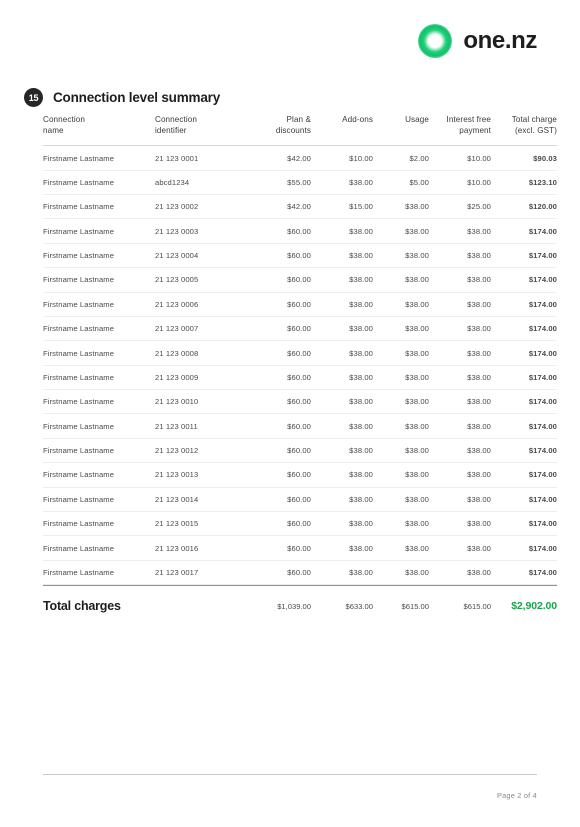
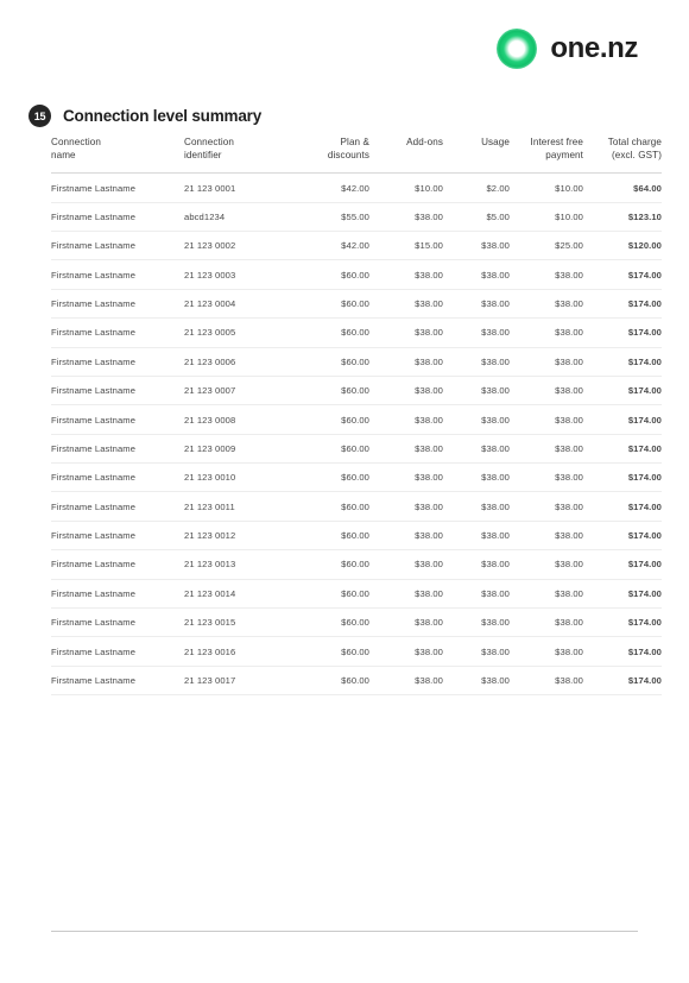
  one.nz
  15
  Connection level summary
  Connection name	Connection identifier	Plan & discounts	Add-ons	Usage	Interest free payment	Total charge (excl. GST)
- Firstname Lastname	21 123 0001	$42.00	$10.00	$2.00	$10.00	$90.03
+ Firstname Lastname	21 123 0001	$42.00	$10.00	$2.00	$10.00	$64.00
  Firstname Lastname	abcd1234	$55.00	$38.00	$5.00	$10.00	$123.10
  Firstname Lastname	21 123 0002	$42.00	$15.00	$38.00	$25.00	$120.00
  Firstname Lastname	21 123 0003	$60.00	$38.00	$38.00	$38.00	$174.00
  Firstname Lastname	21 123 0004	$60.00	$38.00	$38.00	$38.00	$174.00
  Firstname Lastname	21 123 0005	$60.00	$38.00	$38.00	$38.00	$174.00
  Firstname Lastname	21 123 0006	$60.00	$38.00	$38.00	$38.00	$174.00
  Firstname Lastname	21 123 0007	$60.00	$38.00	$38.00	$38.00	$174.00
  Firstname Lastname	21 123 0008	$60.00	$38.00	$38.00	$38.00	$174.00
  Firstname Lastname	21 123 0009	$60.00	$38.00	$38.00	$38.00	$174.00
  Firstname Lastname	21 123 0010	$60.00	$38.00	$38.00	$38.00	$174.00
  Firstname Lastname	21 123 0011	$60.00	$38.00	$38.00	$38.00	$174.00
  Firstname Lastname	21 123 0012	$60.00	$38.00	$38.00	$38.00	$174.00
  Firstname Lastname	21 123 0013	$60.00	$38.00	$38.00	$38.00	$174.00
  Firstname Lastname	21 123 0014	$60.00	$38.00	$38.00	$38.00	$174.00
  Firstname Lastname	21 123 0015	$60.00	$38.00	$38.00	$38.00	$174.00
  Firstname Lastname	21 123 0016	$60.00	$38.00	$38.00	$38.00	$174.00
  Firstname Lastname	21 123 0017	$60.00	$38.00	$38.00	$38.00	$174.00
- Total charges	$1,039.00	$633.00	$615.00	$615.00	$2,902.00
- Page 2 of 4
